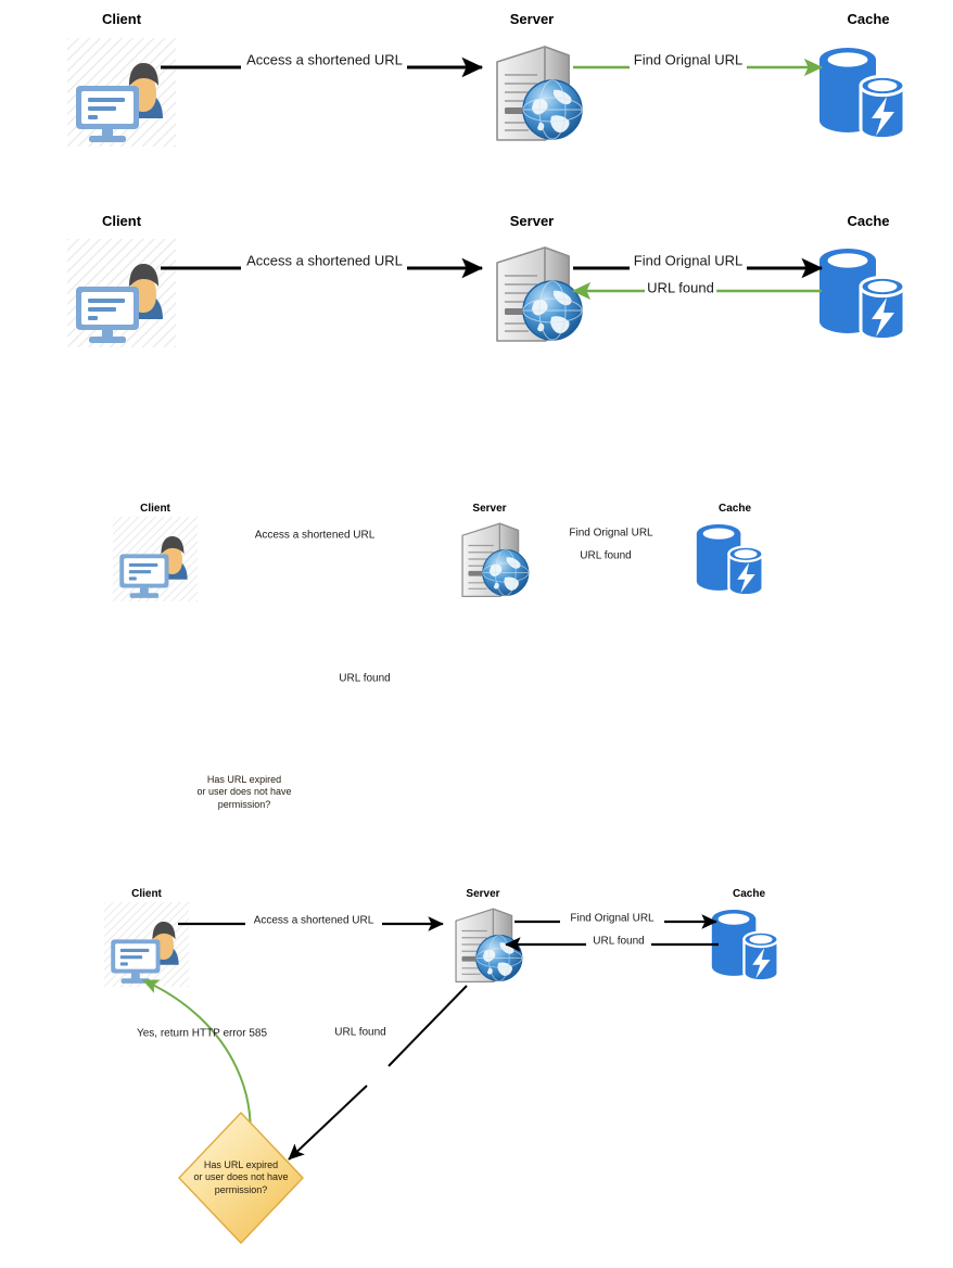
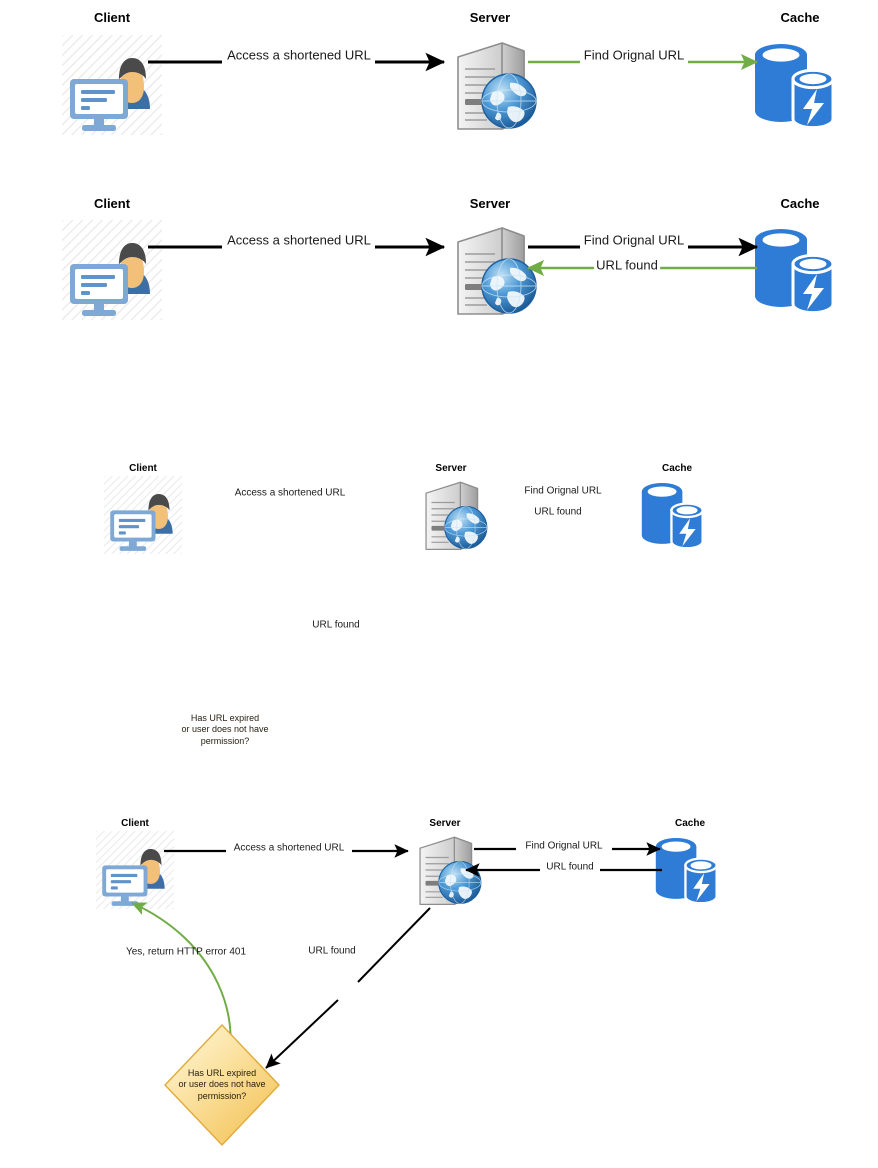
  Client
  Server
  Cache
  Access a shortened URL
  Find Orignal URL
  Client
  Server
  Cache
  Access a shortened URL
  Find Orignal URL
  URL found
  Client
  Server
  Cache
  Access a shortened URL
  Find Orignal URL
  URL found
  URL found
  Has URL expired
  or user does not have
  permission?
  Client
  Server
  Cache
  Access a shortened URL
  Find Orignal URL
  URL found
  URL found
- Yes, return HTTP error 585
+ Yes, return HTTP error 401
  Has URL expired
  or user does not have
  permission?
